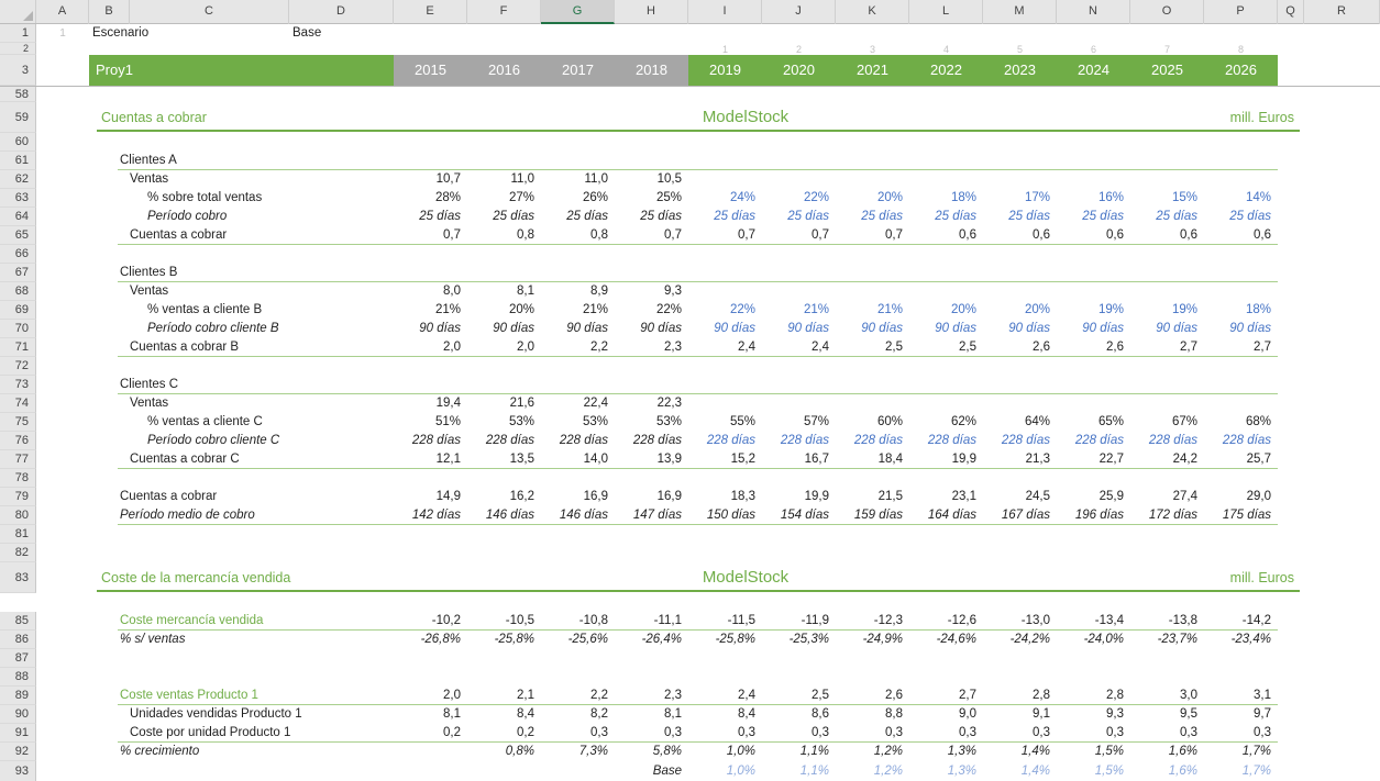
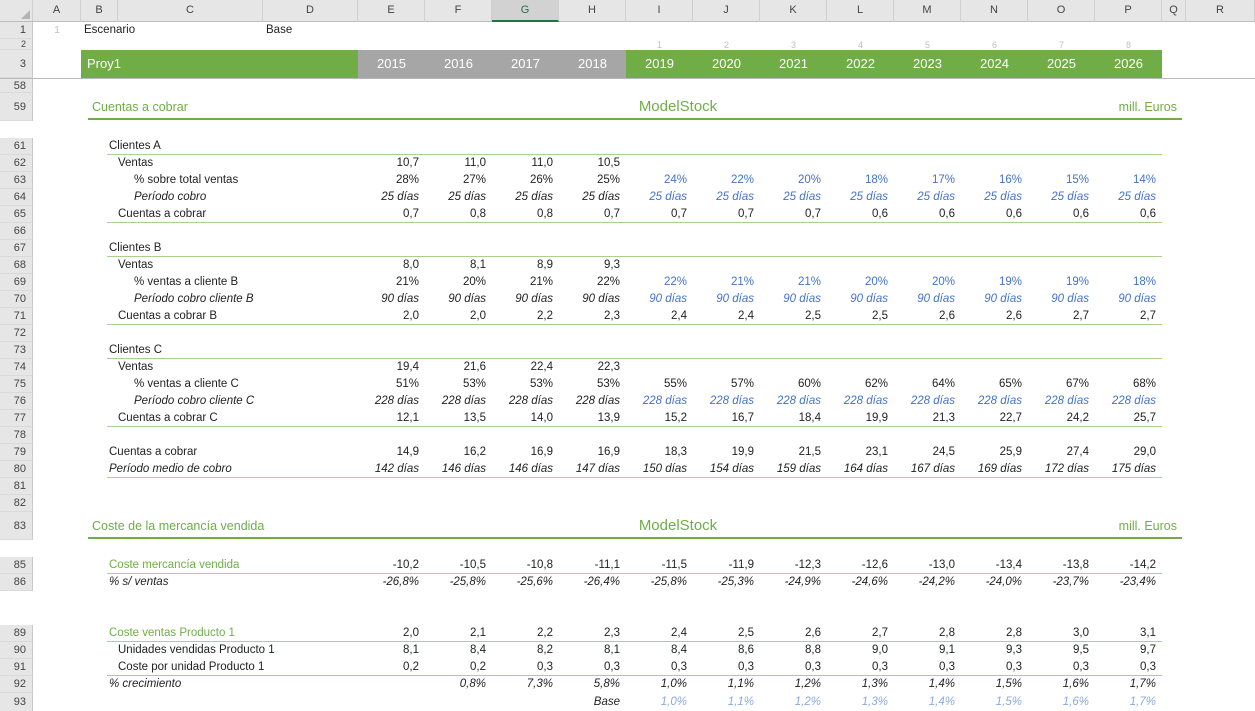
  A
  B
  C
  D
  E
  F
  G
  H
  I
  J
  K
  L
  M
  N
  O
  P
  Q
  R
  1
  1
  Escenario
  Base
  2
  1
  2
  3
  4
  5
  6
  7
  8
  3
  Proy1
  2015
  2016
  2017
  2018
  2019
  2020
  2021
  2022
  2023
  2024
  2025
  2026
  58
  59
  Cuentas a cobrar
  ModelStock
  mill. Euros
- 60
  61
  Clientes A
  62
  Ventas
  10,7
  11,0
  11,0
  10,5
  63
  % sobre total ventas
  28%
  27%
  26%
  25%
  24%
  22%
  20%
  18%
  17%
  16%
  15%
  14%
  64
  Período cobro
  25 días
  25 días
  25 días
  25 días
  25 días
  25 días
  25 días
  25 días
  25 días
  25 días
  25 días
  25 días
  65
  Cuentas a cobrar
  0,7
  0,8
  0,8
  0,7
  0,7
  0,7
  0,7
  0,6
  0,6
  0,6
  0,6
  0,6
  66
  67
  Clientes B
  68
  Ventas
  8,0
  8,1
  8,9
  9,3
  69
  % ventas a cliente B
  21%
  20%
  21%
  22%
  22%
  21%
  21%
  20%
  20%
  19%
  19%
  18%
  70
  Período cobro cliente B
  90 días
  90 días
  90 días
  90 días
  90 días
  90 días
  90 días
  90 días
  90 días
  90 días
  90 días
  90 días
  71
  Cuentas a cobrar B
  2,0
  2,0
  2,2
  2,3
  2,4
  2,4
  2,5
  2,5
  2,6
  2,6
  2,7
  2,7
  72
  73
  Clientes C
  74
  Ventas
  19,4
  21,6
  22,4
  22,3
  75
  % ventas a cliente C
  51%
  53%
  53%
  53%
  55%
  57%
  60%
  62%
  64%
  65%
  67%
  68%
  76
  Período cobro cliente C
  228 días
  228 días
  228 días
  228 días
  228 días
  228 días
  228 días
  228 días
  228 días
  228 días
  228 días
  228 días
  77
  Cuentas a cobrar C
  12,1
  13,5
  14,0
  13,9
  15,2
  16,7
  18,4
  19,9
  21,3
  22,7
  24,2
  25,7
  78
  79
  Cuentas a cobrar
  14,9
  16,2
  16,9
  16,9
  18,3
  19,9
  21,5
  23,1
  24,5
  25,9
  27,4
  29,0
  80
  Período medio de cobro
  142 días
  146 días
  146 días
  147 días
  150 días
  154 días
  159 días
  164 días
  167 días
- 196 días
+ 169 días
  172 días
  175 días
  81
  82
  83
  Coste de la mercancía vendida
  ModelStock
  mill. Euros
  85
  Coste mercancía vendida
  -10,2
  -10,5
  -10,8
  -11,1
  -11,5
  -11,9
  -12,3
  -12,6
  -13,0
  -13,4
  -13,8
  -14,2
  86
  % s/ ventas
  -26,8%
  -25,8%
  -25,6%
  -26,4%
  -25,8%
  -25,3%
  -24,9%
  -24,6%
  -24,2%
  -24,0%
  -23,7%
  -23,4%
- 87
- 88
  89
  Coste ventas Producto 1
  2,0
  2,1
  2,2
  2,3
  2,4
  2,5
  2,6
  2,7
  2,8
  2,8
  3,0
  3,1
  90
  Unidades vendidas Producto 1
  8,1
  8,4
  8,2
  8,1
  8,4
  8,6
  8,8
  9,0
  9,1
  9,3
  9,5
  9,7
  91
  Coste por unidad Producto 1
  0,2
  0,2
  0,3
  0,3
  0,3
  0,3
  0,3
  0,3
  0,3
  0,3
  0,3
  0,3
  92
  % crecimiento
  0,8%
  7,3%
  5,8%
  1,0%
  1,1%
  1,2%
  1,3%
  1,4%
  1,5%
  1,6%
  1,7%
  93
  Base
  1,0%
  1,1%
  1,2%
  1,3%
  1,4%
  1,5%
  1,6%
  1,7%
